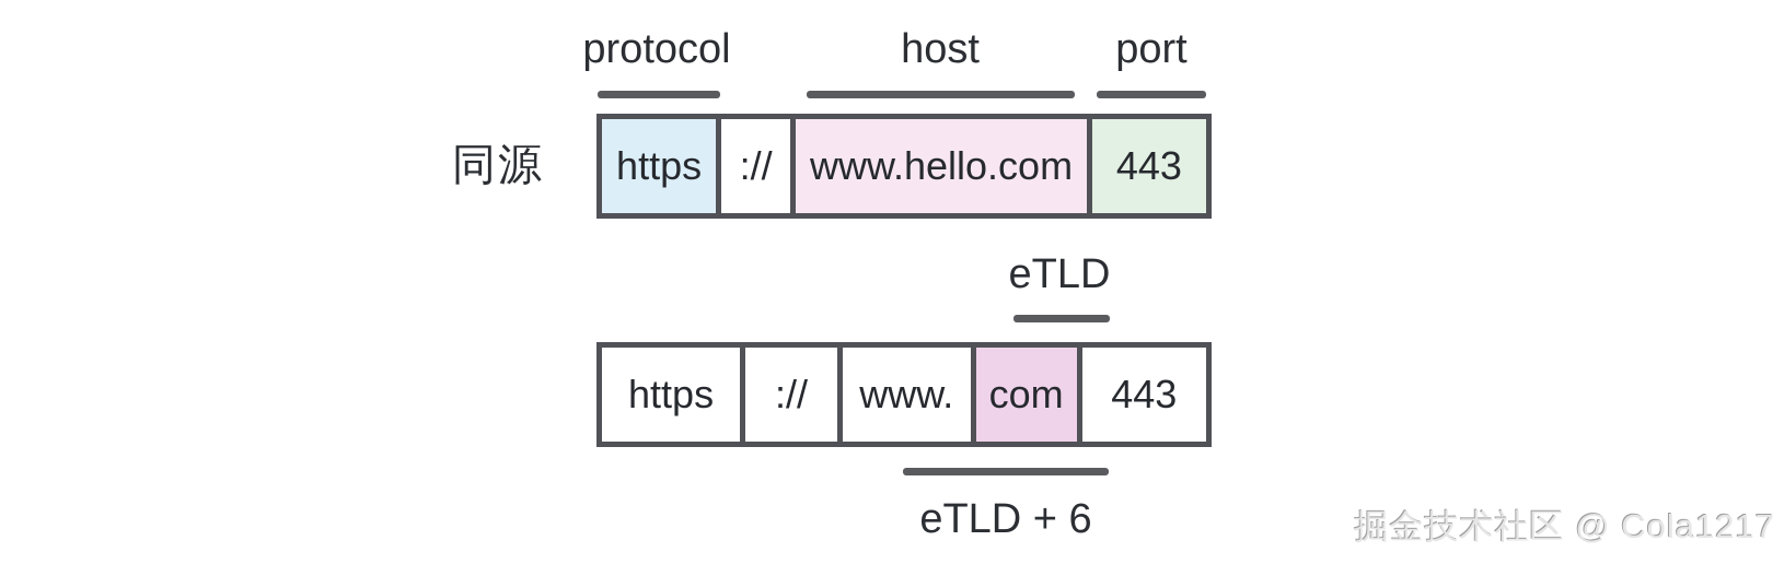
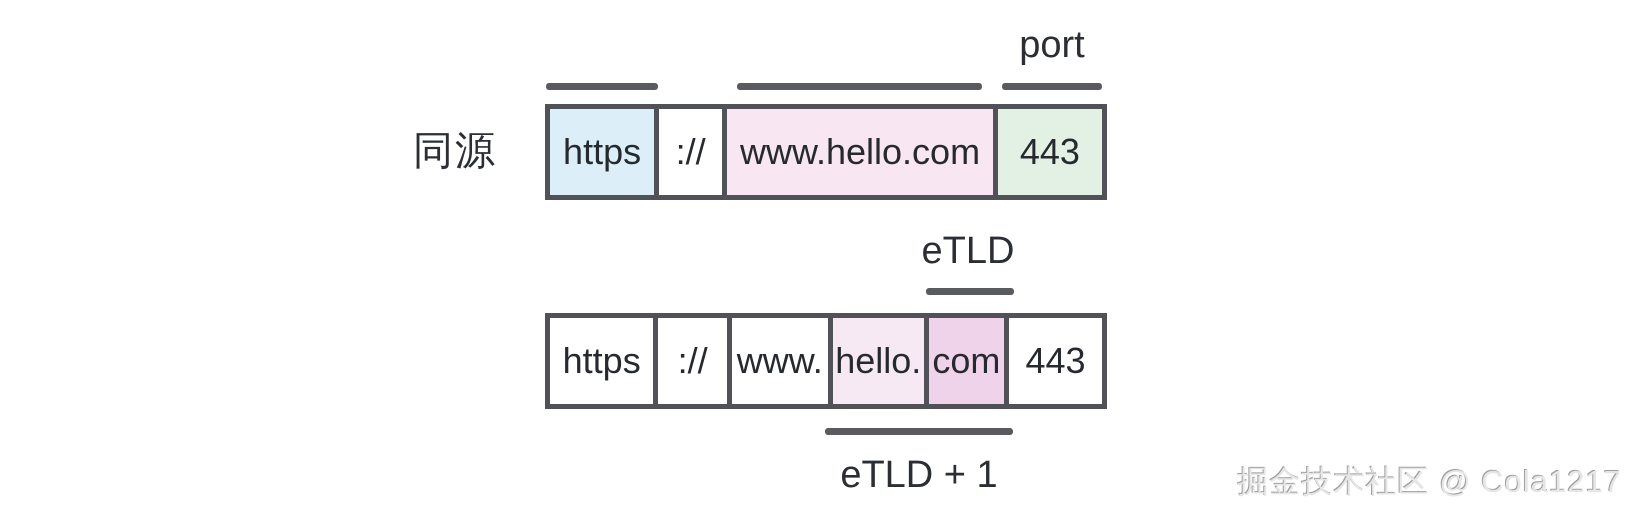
- protocol
- host
  port
  同源
  https
  ://
  www.hello.com
  443
  eTLD
  https
  ://
  www.
+ hello.
  com
  443
- eTLD + 6
+ eTLD + 1
  掘金技术社区 @ Cola1217
